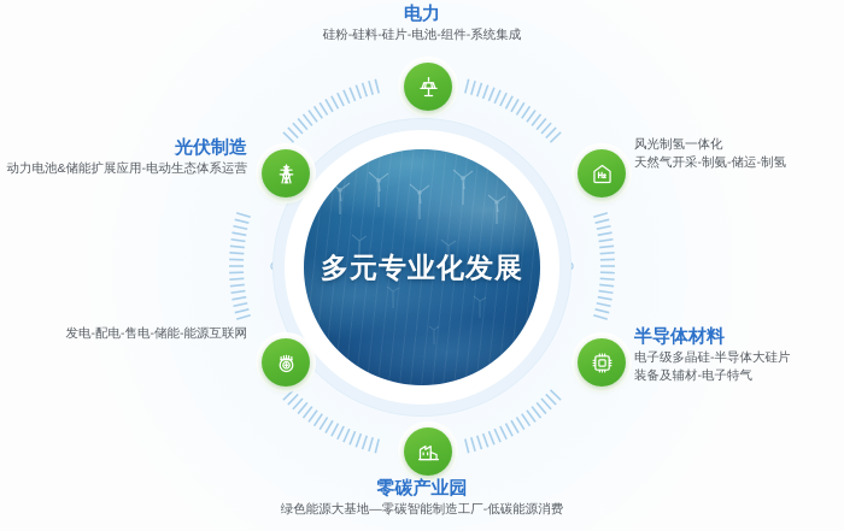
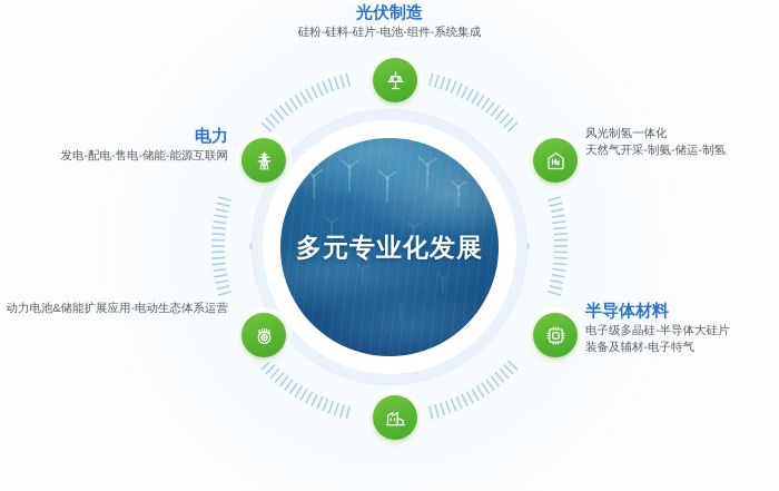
  多元专业化发展
- 电力
+ 光伏制造
  硅粉-硅料-硅片-电池-组件-系统集成
  风光制氢一体化
  天然气开采-制氨-储运-制氢
  半导体材料
  电子级多晶硅-半导体大硅片
  装备及辅材-电子特气
- 零碳产业园
- 绿色能源大基地—零碳智能制造工厂-低碳能源消费
- 发电-配电-售电-储能-能源互联网
+ 动力电池&储能扩展应用-电动生态体系运营
- 光伏制造
+ 电力
- 动力电池&储能扩展应用-电动生态体系运营
+ 发电-配电-售电-储能-能源互联网
